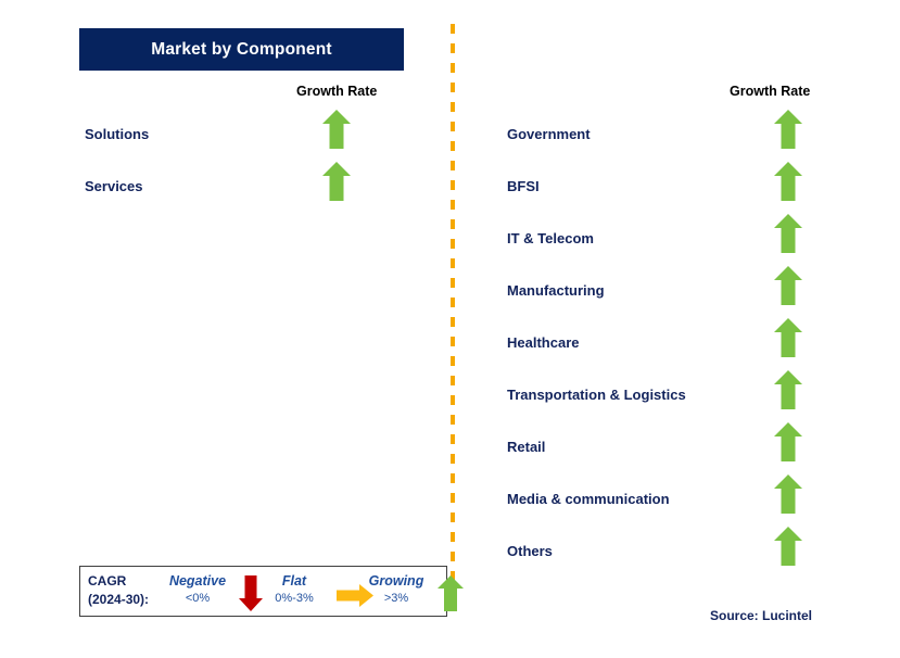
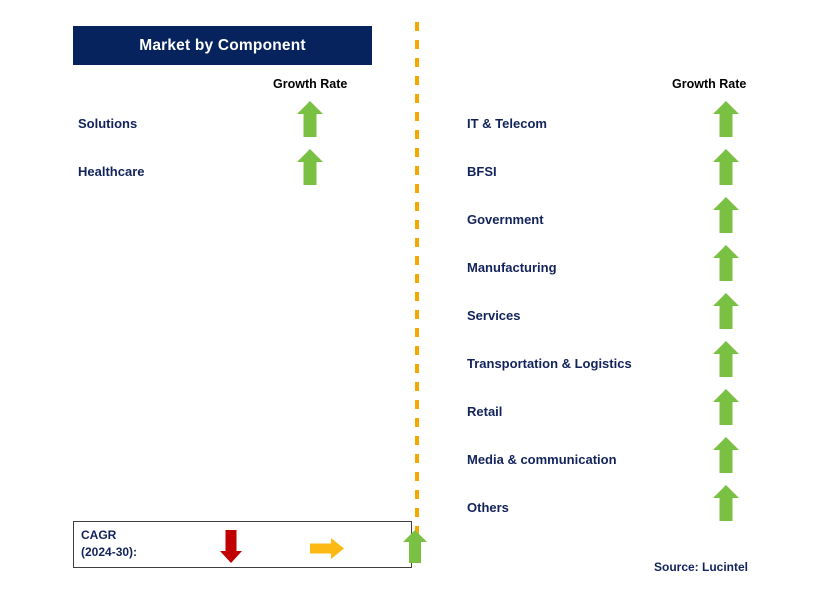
  Market by Component
  Growth Rate
  Growth Rate
  Solutions
- Services
+ Healthcare
- Government
+ IT & Telecom
  BFSI
- IT & Telecom
+ Government
  Manufacturing
- Healthcare
+ Services
  Transportation & Logistics
  Retail
  Media & communication
  Others
  CAGR
  (2024-30):
- Negative
- <0%
- Flat
- 0%-3%
- Growing
- >3%
  Source: Lucintel
